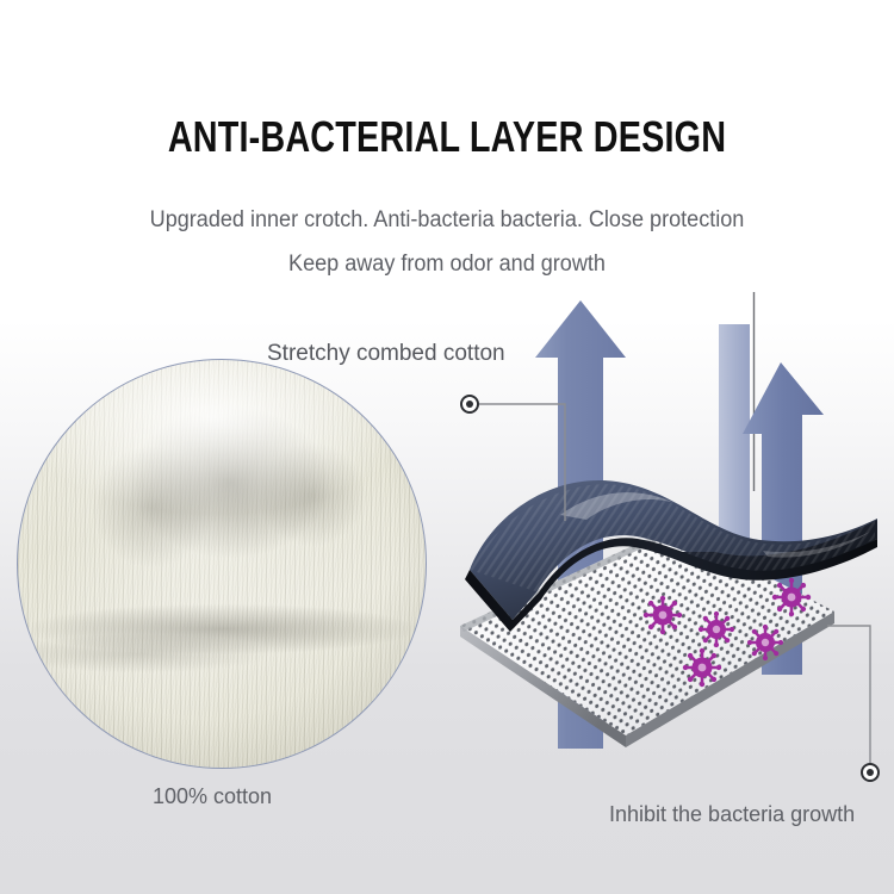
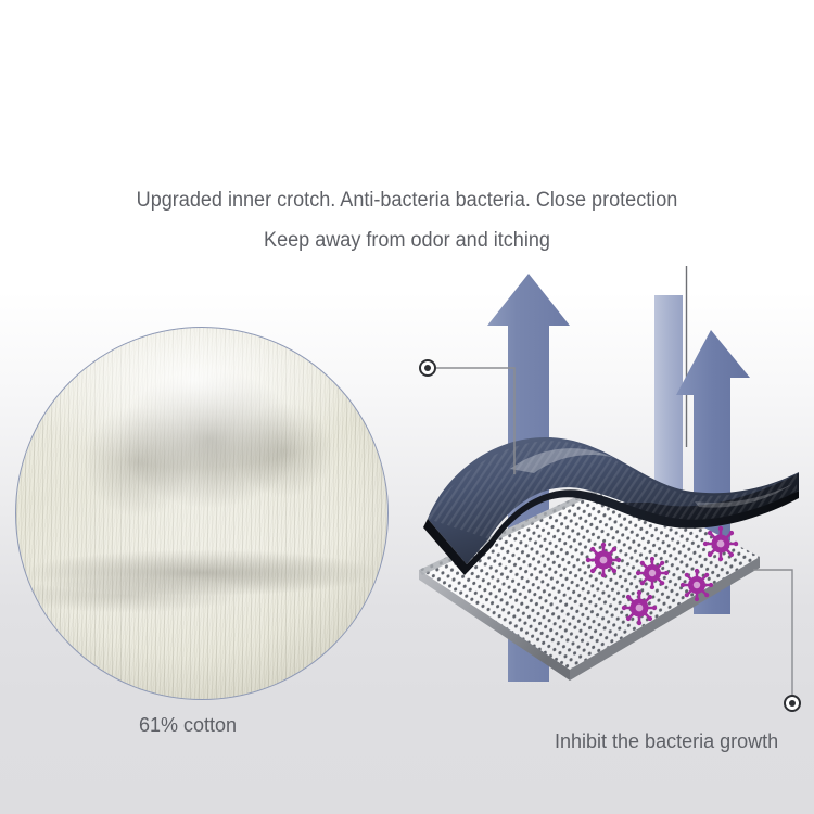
- ANTI-BACTERIAL LAYER DESIGN
  Upgraded inner crotch. Anti-bacteria bacteria. Close protection
- Keep away from odor and growth
+ Keep away from odor and itching
- 100% cotton
+ 61% cotton
- Stretchy combed cotton
  Inhibit the bacteria growth
